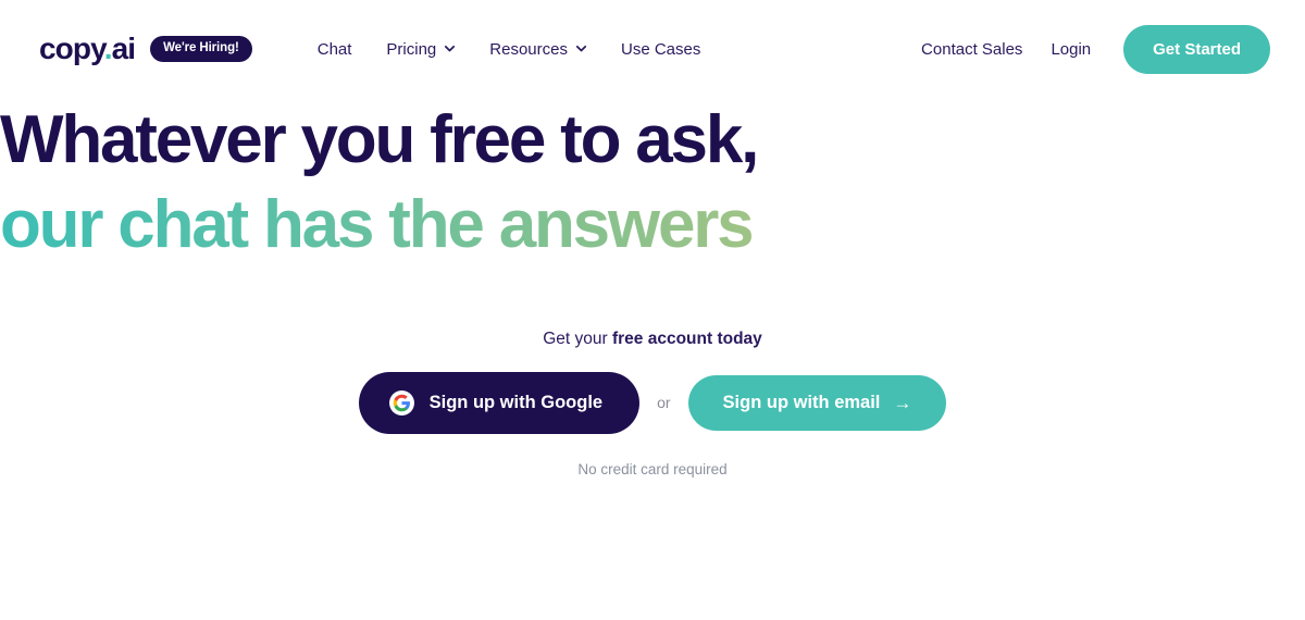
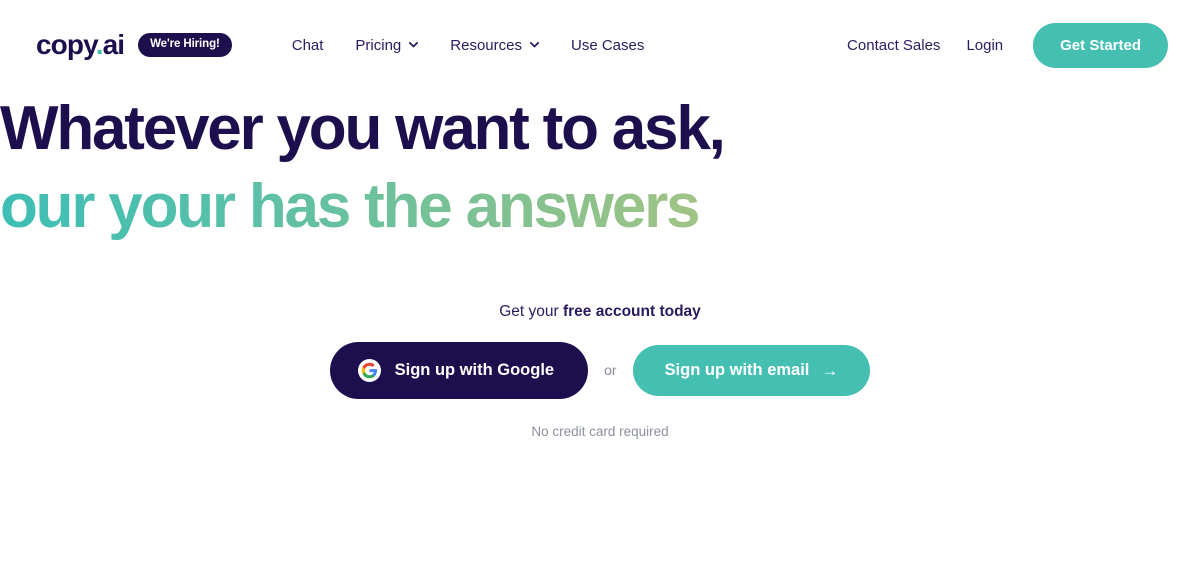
  copy.ai
  We're Hiring!
  Chat
  Pricing
  Resources
  Use Cases
  Contact Sales
  Login
  Get Started
- Whatever you free to ask,
+ Whatever you want to ask,
- our chat has the answers
+ our your has the answers
  Get your free account today
  Sign up with Google
  or
  Sign up with email
  →
  No credit card required
